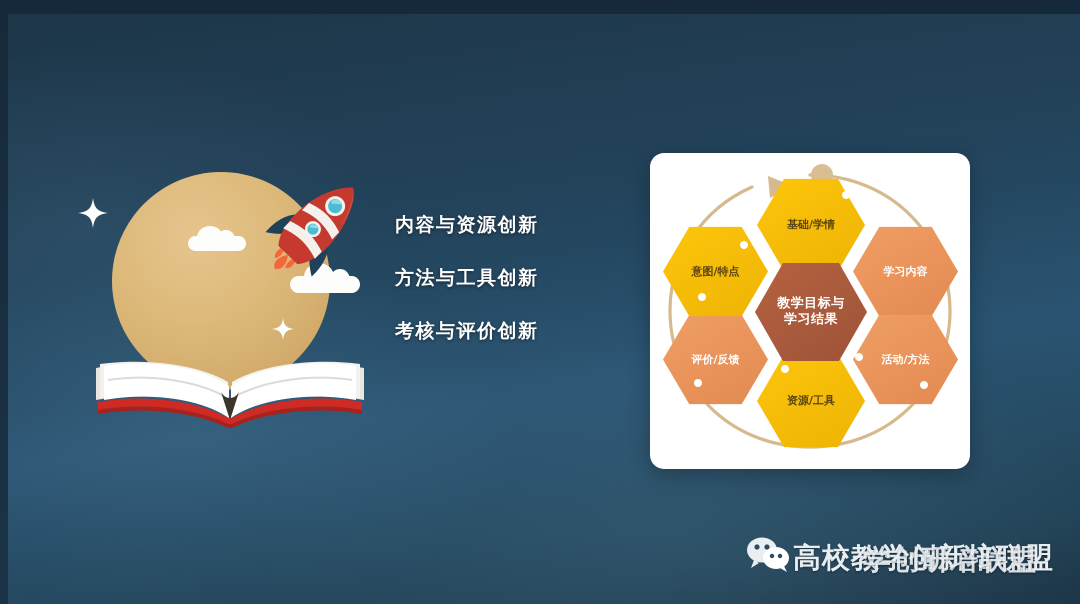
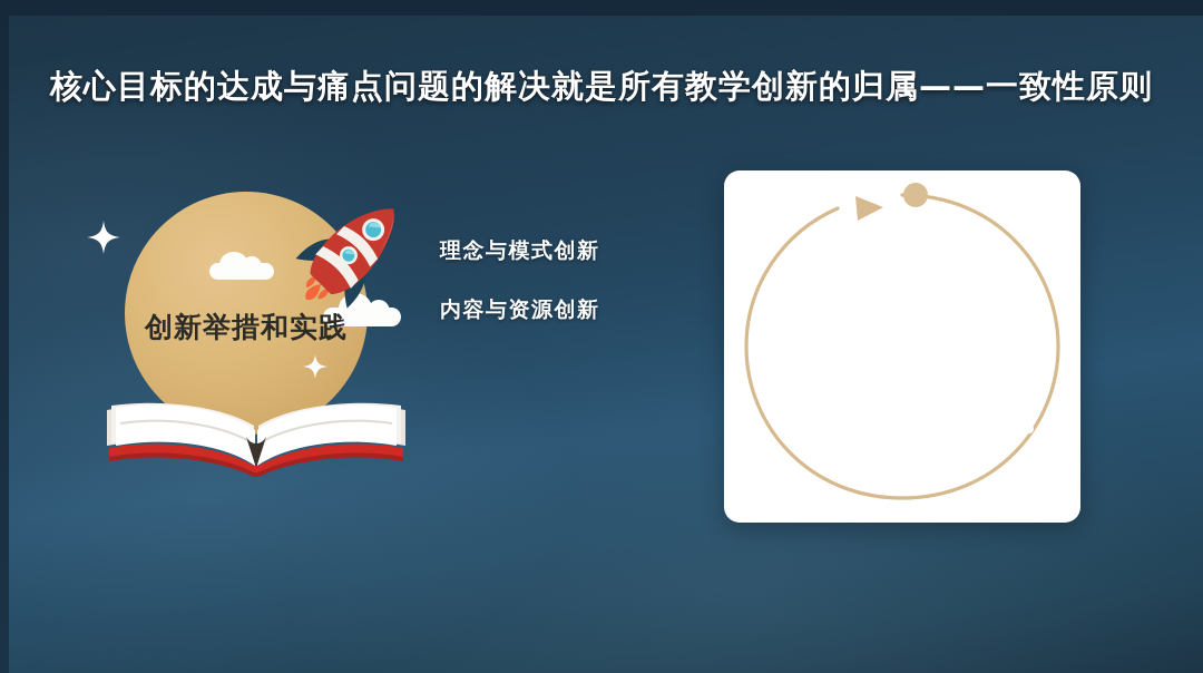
+ 核心目标的达成与痛点问题的解决就是所有教学创新的归属——一致性原则
+ 创新举措和实践
+ 理念与模式创新
  内容与资源创新
- 方法与工具创新
- 考核与评价创新
- 基础/学情
- 学习内容
- 活动/方法
- 资源/工具
- 评价/反馈
- 意图/特点
- 教学目标与
- 学习结果
- 高校教学创新培联盟
- 学创研培联盟
